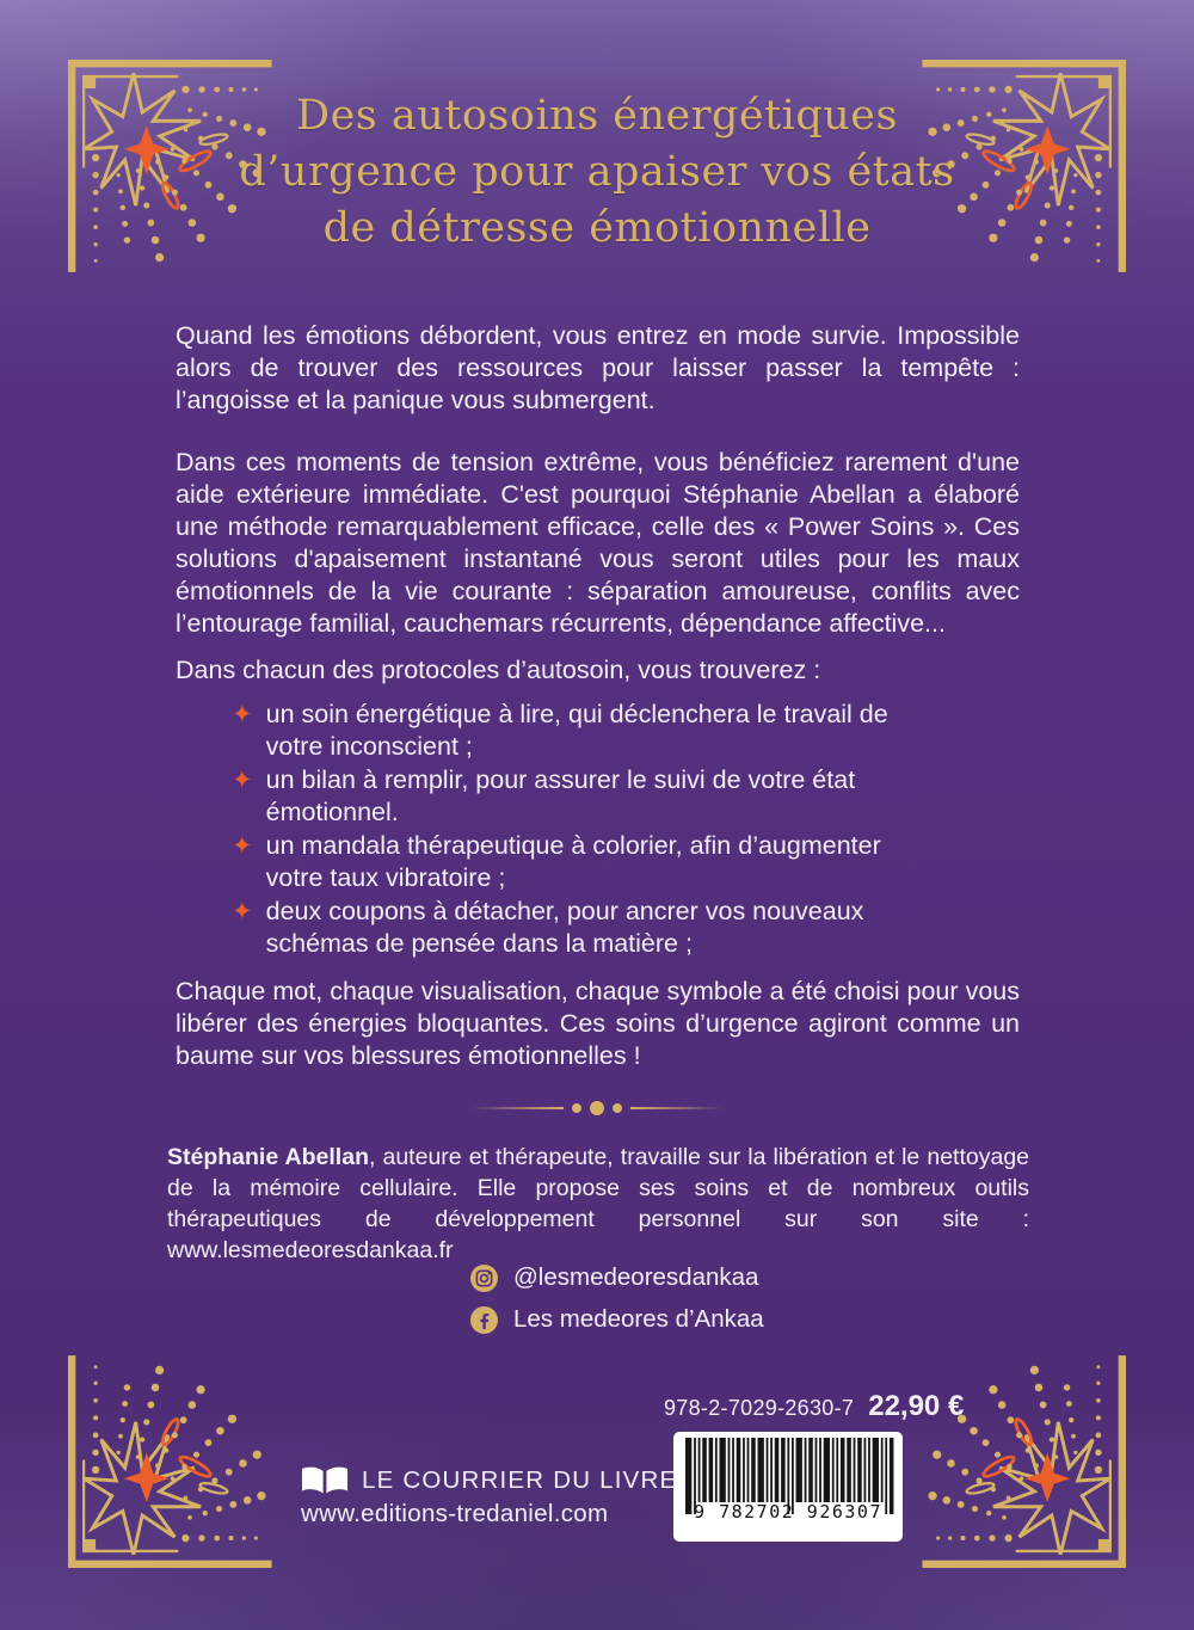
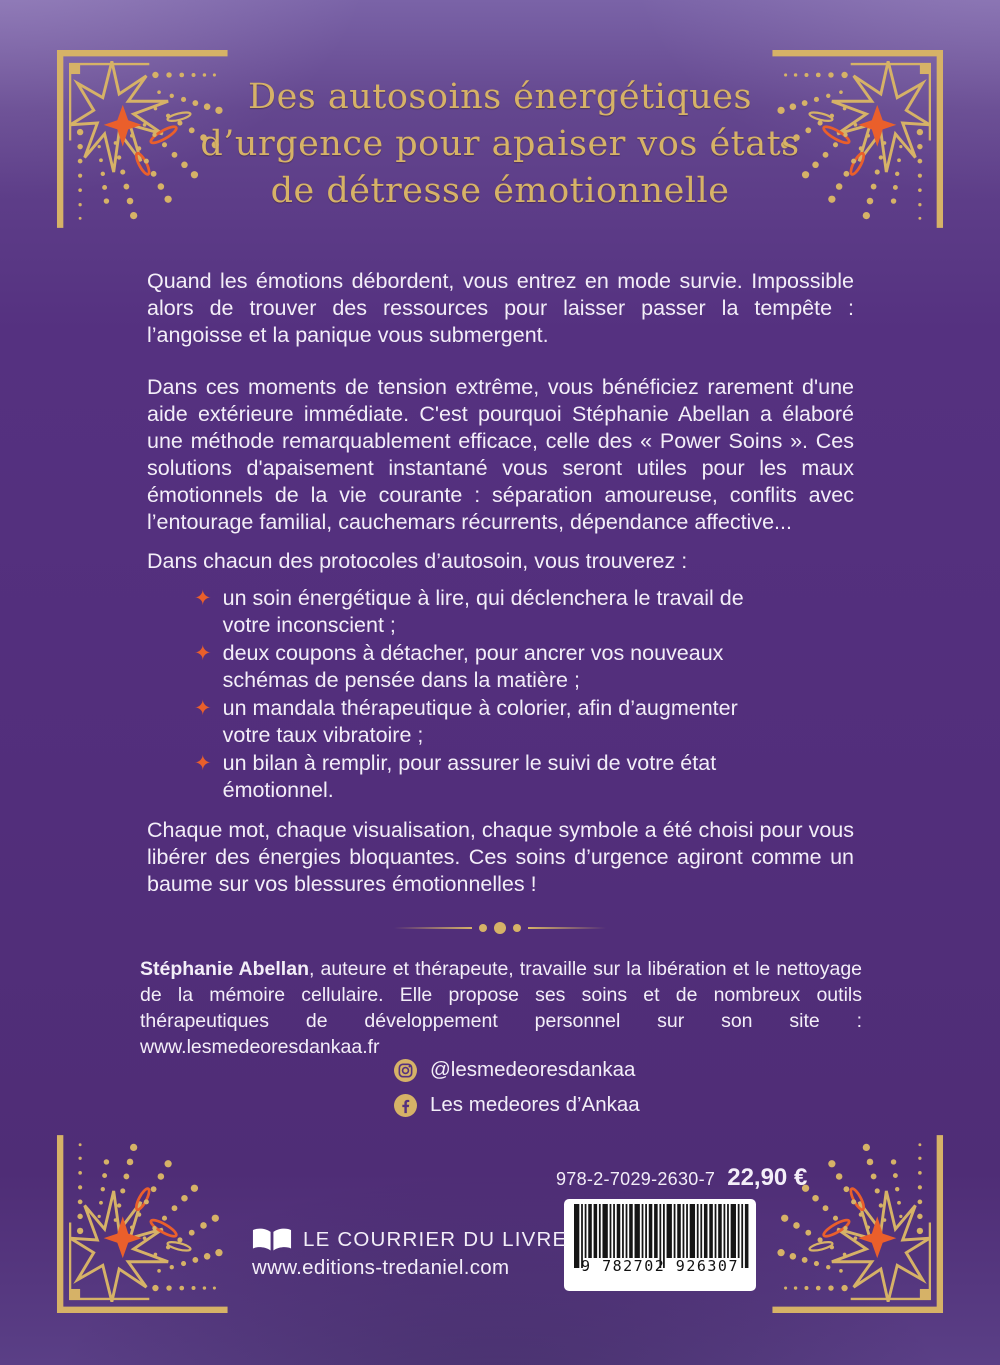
  Des autosoins énergétiques
  d’urgence pour apaiser vos états
  de détresse émotionnelle
  Quand les émotions débordent, vous entrez en mode survie. Impossible alors de trouver des ressources pour laisser passer la tempête : l’angoisse et la panique vous submergent.
  Dans ces moments de tension extrême, vous bénéficiez rarement d'une aide extérieure immédiate. C'est pourquoi Stéphanie Abellan a élaboré une méthode remarquablement efficace, celle des « Power Soins ». Ces solutions d'apaisement instantané vous seront utiles pour les maux émotionnels de la vie courante : séparation amoureuse, conflits avec l’entourage familial, cauchemars récurrents, dépendance affective...
  Dans chacun des protocoles d’autosoin, vous trouverez :
  ✦
  un soin énergétique à lire, qui déclenchera le travail de votre inconscient ;
  ✦
- un bilan à remplir, pour assurer le suivi de votre état émotionnel.
+ deux coupons à détacher, pour ancrer vos nouveaux schémas de pensée dans la matière ;
  ✦
  un mandala thérapeutique à colorier, afin d’augmenter votre taux vibratoire ;
  ✦
- deux coupons à détacher, pour ancrer vos nouveaux schémas de pensée dans la matière ;
+ un bilan à remplir, pour assurer le suivi de votre état émotionnel.
  Chaque mot, chaque visualisation, chaque symbole a été choisi pour vous libérer des énergies bloquantes. Ces soins d’urgence agiront comme un baume sur vos blessures émotionnelles !
  Stéphanie Abellan, auteure et thérapeute, travaille sur la libération et le nettoyage de la mémoire cellulaire. Elle propose ses soins et de nombreux outils thérapeutiques de développement personnel sur son site : www.lesmedeoresdankaa.fr
  @lesmedeoresdankaa
  Les medeores d’Ankaa
  978-2-7029-2630-7
  22,90 €
  9 782702 926307
  LE COURRIER DU LIVRE
  www.editions-tredaniel.com
